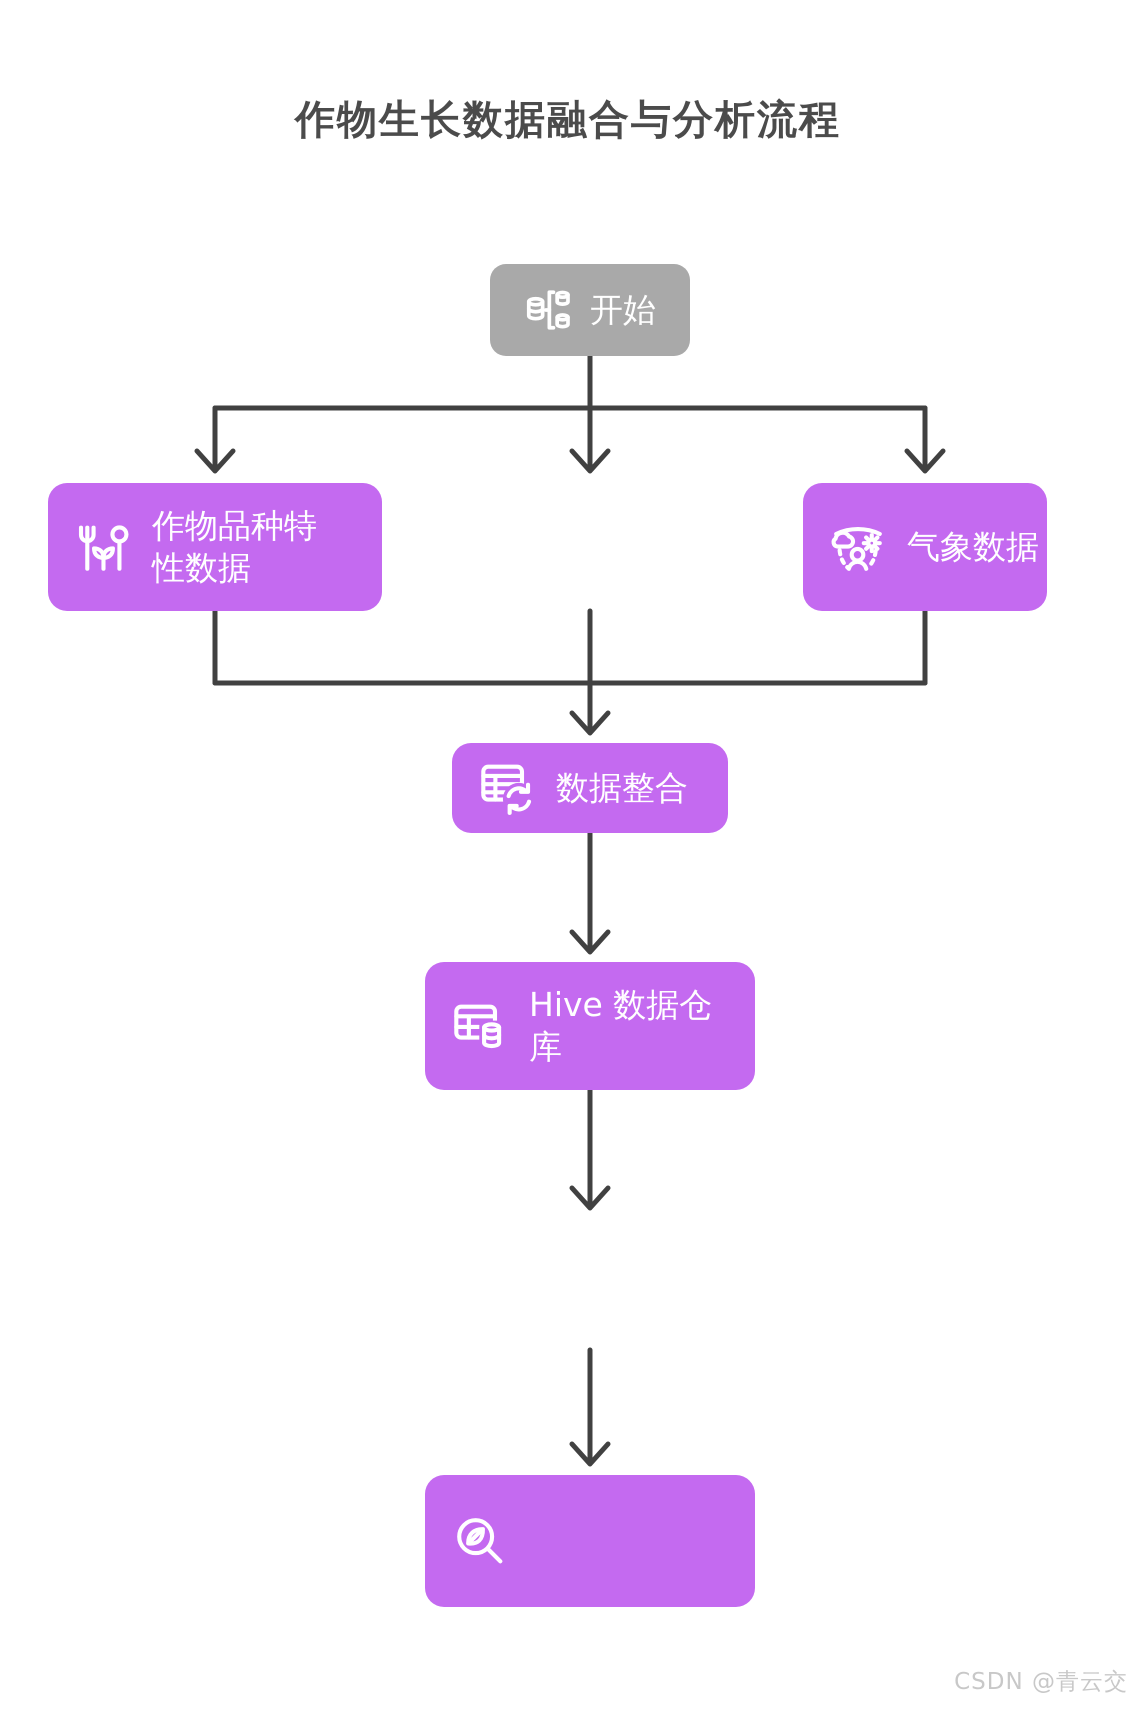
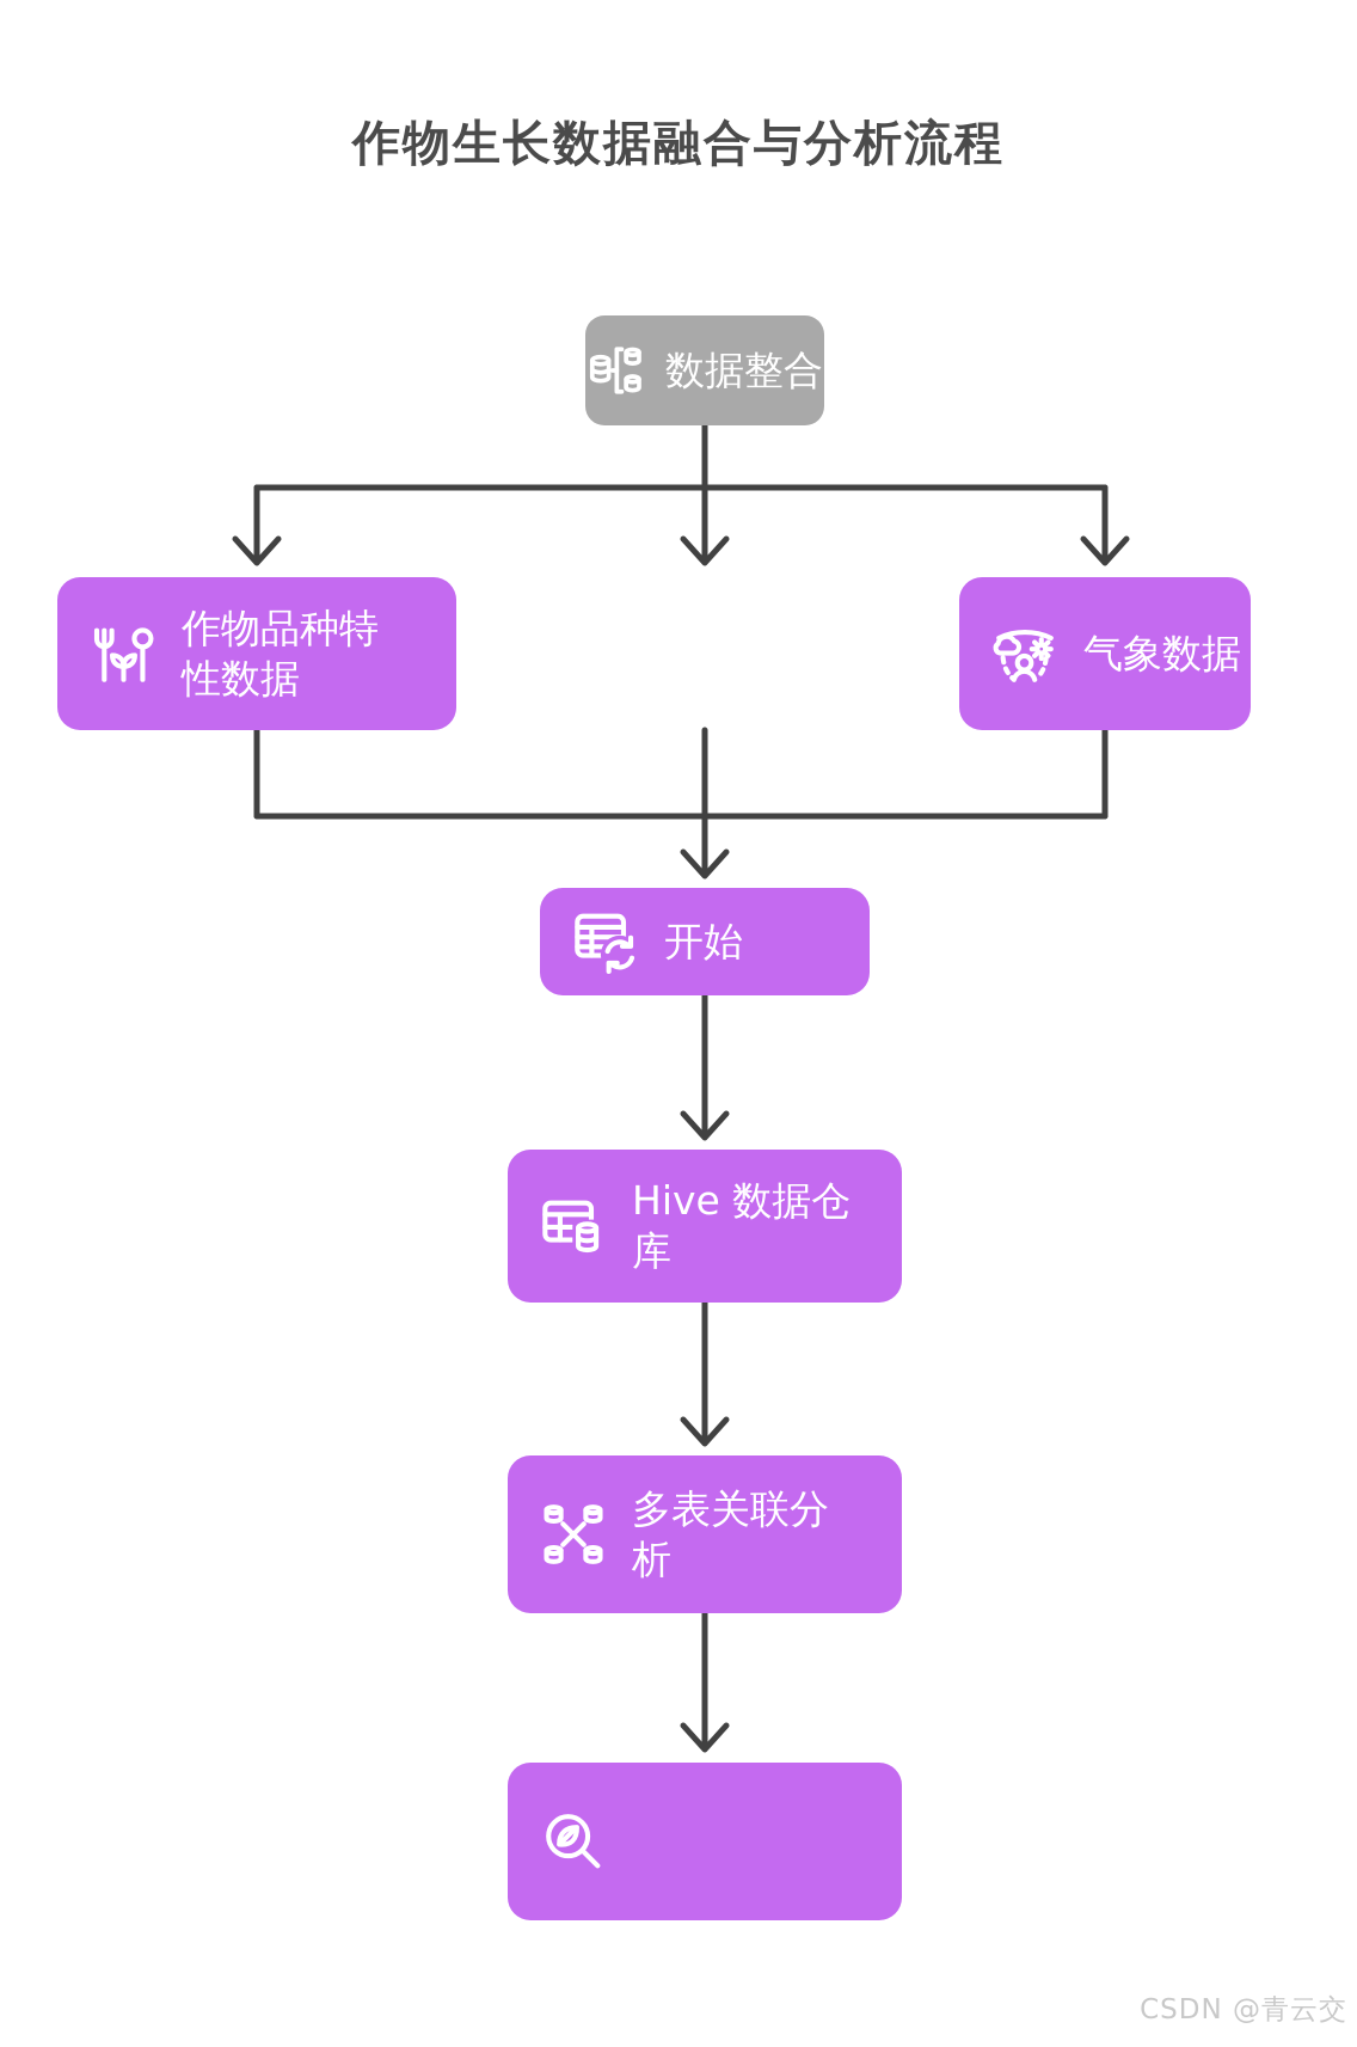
  作物生长数据融合与分析流程
- 开始
+ 数据整合
  作物品种特性数据
  气象数据
- 数据整合
+ 开始
  Hive 数据仓库
+ 多表关联分析
  CSDN @青云交
